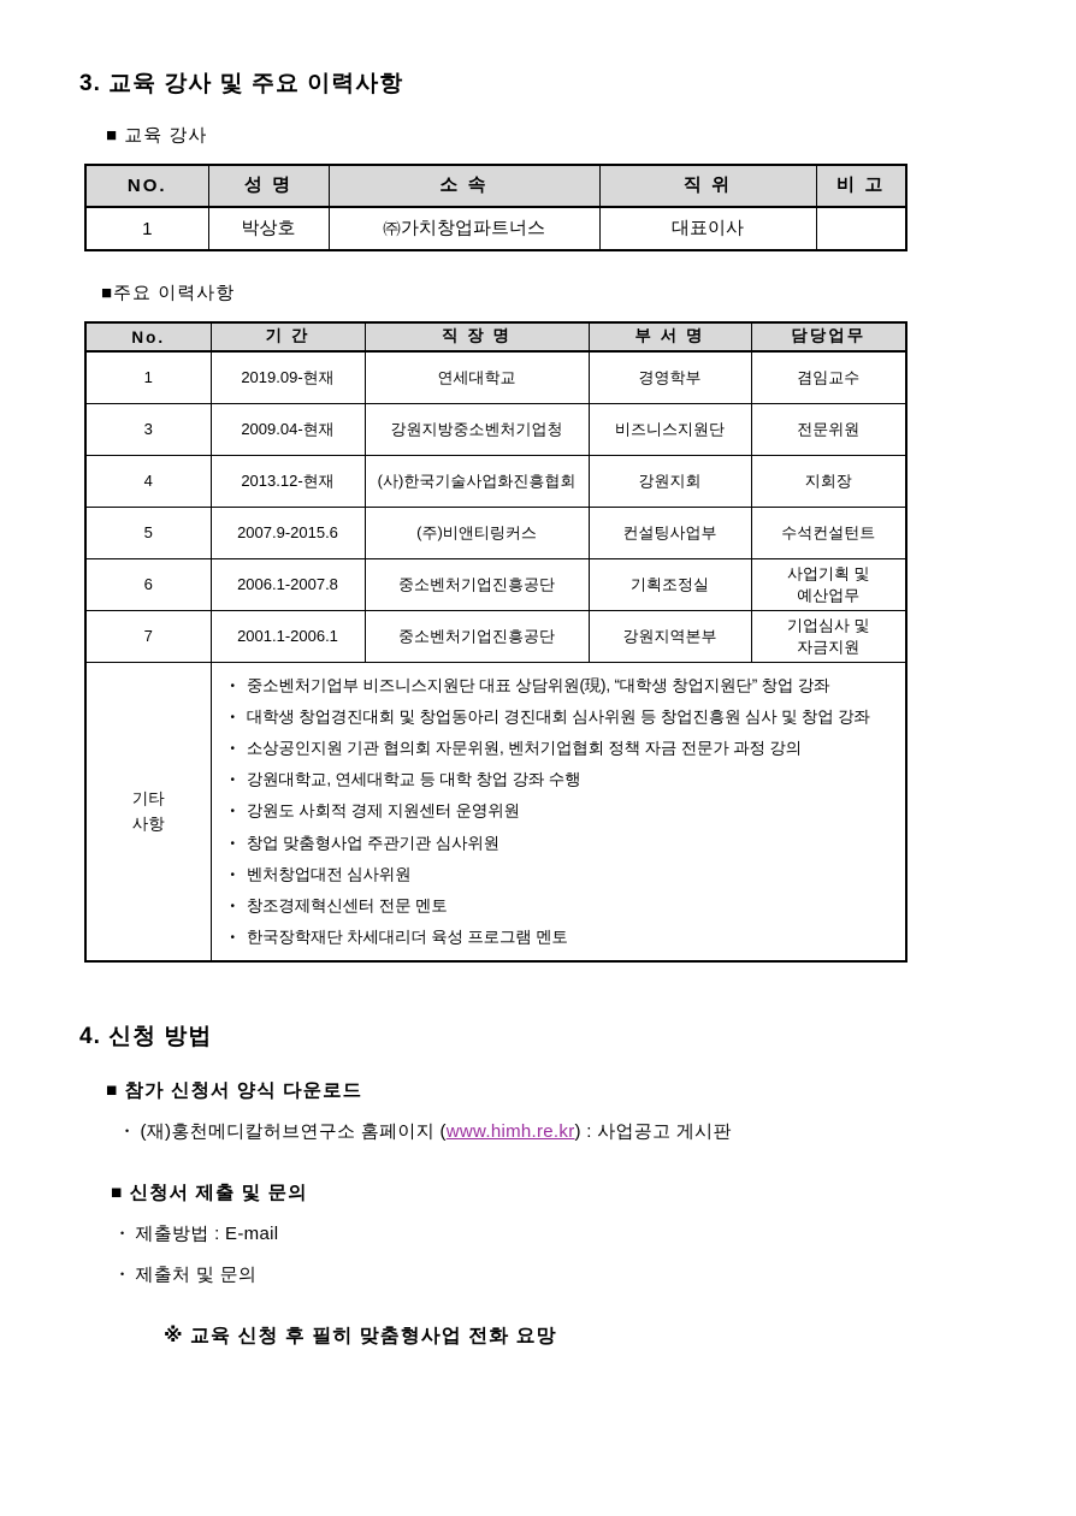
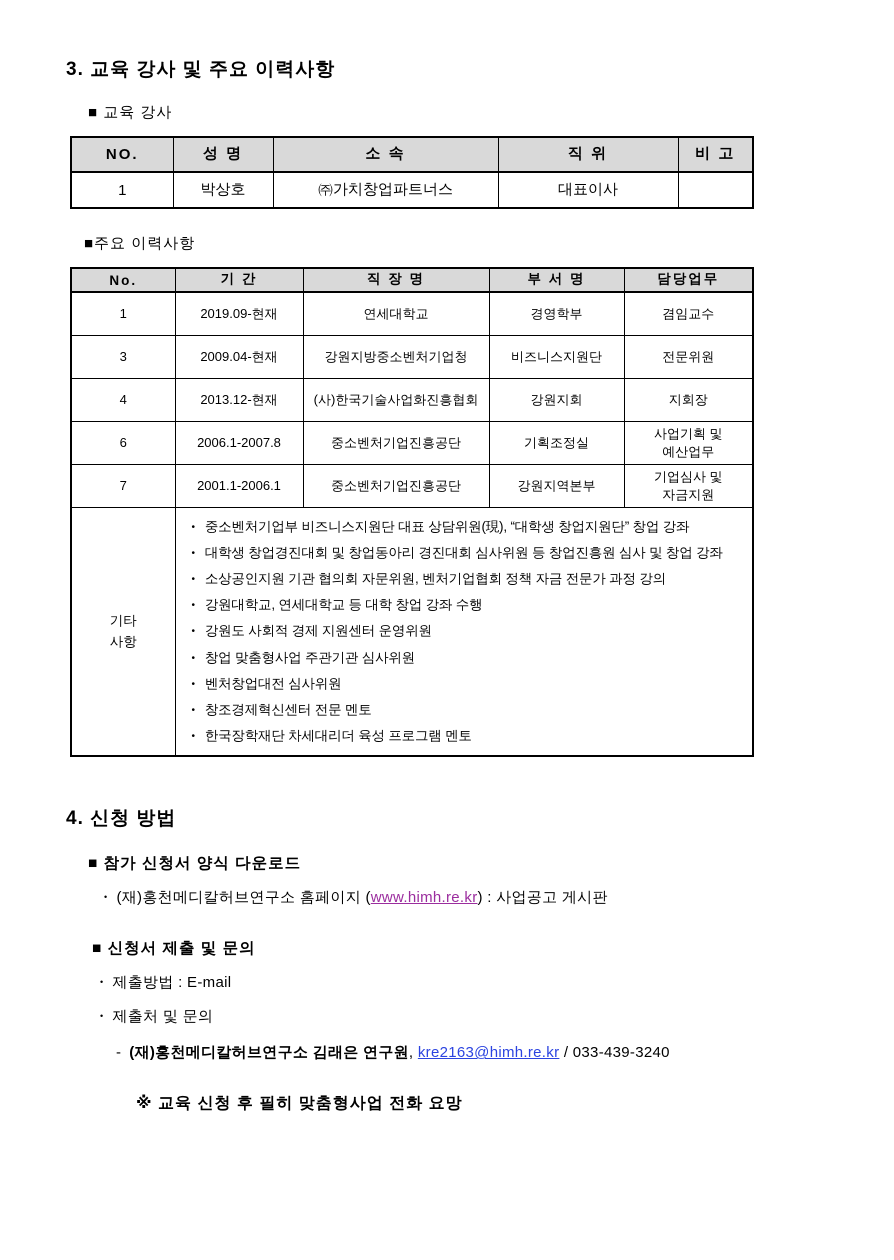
  3. 교육 강사 및 주요 이력사항
  ■ 교육 강사
  NO.	성 명	소 속	직 위	비 고
  1	박상호	㈜가치창업파트너스	대표이사
  ■주요 이력사항
  No.	기 간	직 장 명	부 서 명	담당업무
  1	2019.09-현재	연세대학교	경영학부	겸임교수
  3	2009.04-현재	강원지방중소벤처기업청	비즈니스지원단	전문위원
  4	2013.12-현재	(사)한국기술사업화진흥협회	강원지회	지회장
- 5	2007.9-2015.6	(주)비앤티링커스	컨설팅사업부	수석컨설턴트
  6	2006.1-2007.8	중소벤처기업진흥공단	기획조정실	사업기획 및예산업무
  7	2001.1-2006.1	중소벤처기업진흥공단	강원지역본부	기업심사 및자금지원
  기타사항	• 중소벤처기업부 비즈니스지원단 대표 상담위원(現), “대학생 창업지원단” 창업 강좌• 대학생 창업경진대회 및 창업동아리 경진대회 심사위원 등 창업진흥원 심사 및 창업 강좌• 소상공인지원 기관 협의회 자문위원, 벤처기업협회 정책 자금 전문가 과정 강의• 강원대학교, 연세대학교 등 대학 창업 강좌 수행• 강원도 사회적 경제 지원센터 운영위원• 창업 맞춤형사업 주관기관 심사위원• 벤처창업대전 심사위원• 창조경제혁신센터 전문 멘토• 한국장학재단 차세대리더 육성 프로그램 멘토
  4. 신청 방법
  ■ 참가 신청서 양식 다운로드
  • (재)홍천메디칼허브연구소 홈페이지 (www.himh.re.kr) : 사업공고 게시판
  ■ 신청서 제출 및 문의
  • 제출방법 : E-mail
  • 제출처 및 문의
+ - (재)홍천메디칼허브연구소 김래은 연구원, kre2163@himh.re.kr / 033-439-3240
  ※ 교육 신청 후 필히 맞춤형사업 전화 요망
